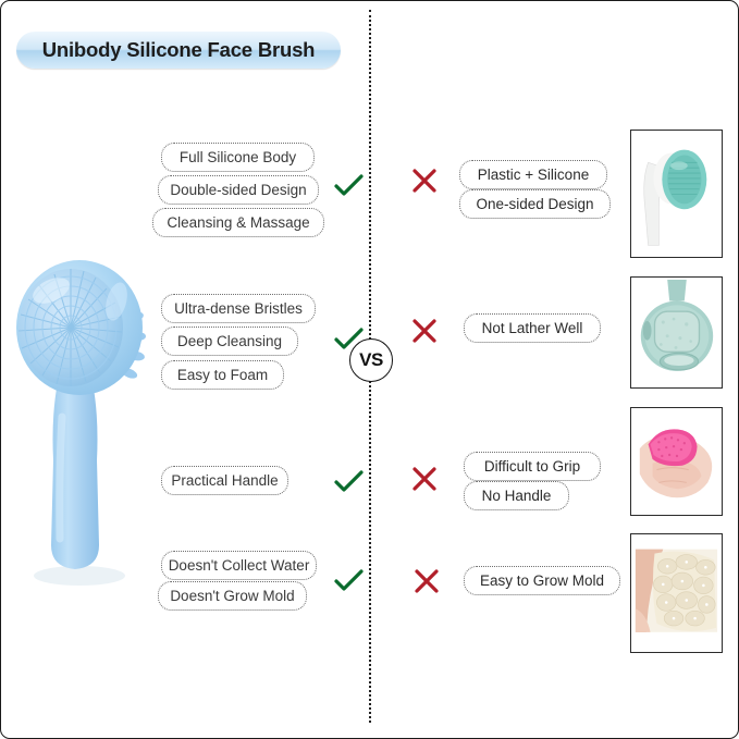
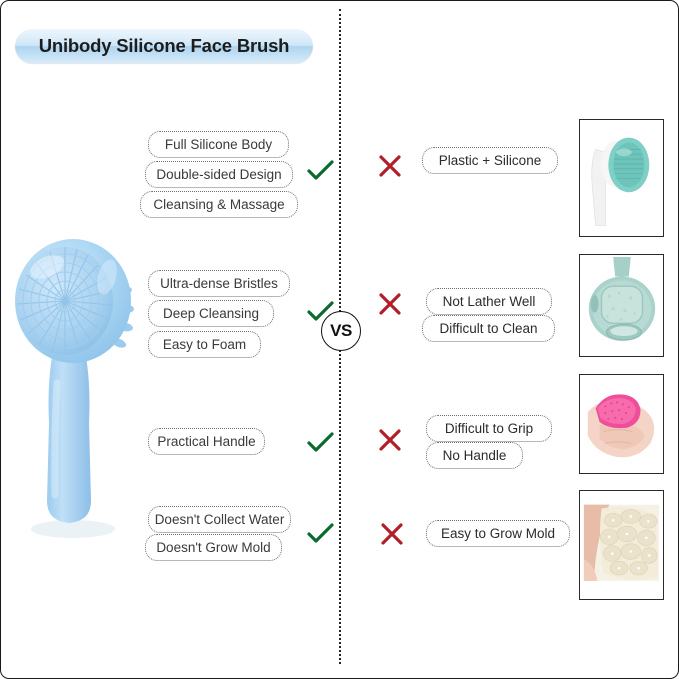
  Unibody Silicone Face Brush
  Full Silicone Body
  Double-sided Design
  Cleansing & Massage
  Plastic + Silicone
- One-sided Design
  Ultra-dense Bristles
  Deep Cleansing
  Easy to Foam
  Not Lather Well
+ Difficult to Clean
  Practical Handle
  Difficult to Grip
  No Handle
  Doesn't Collect Water
  Doesn't Grow Mold
  Easy to Grow Mold
  VS
